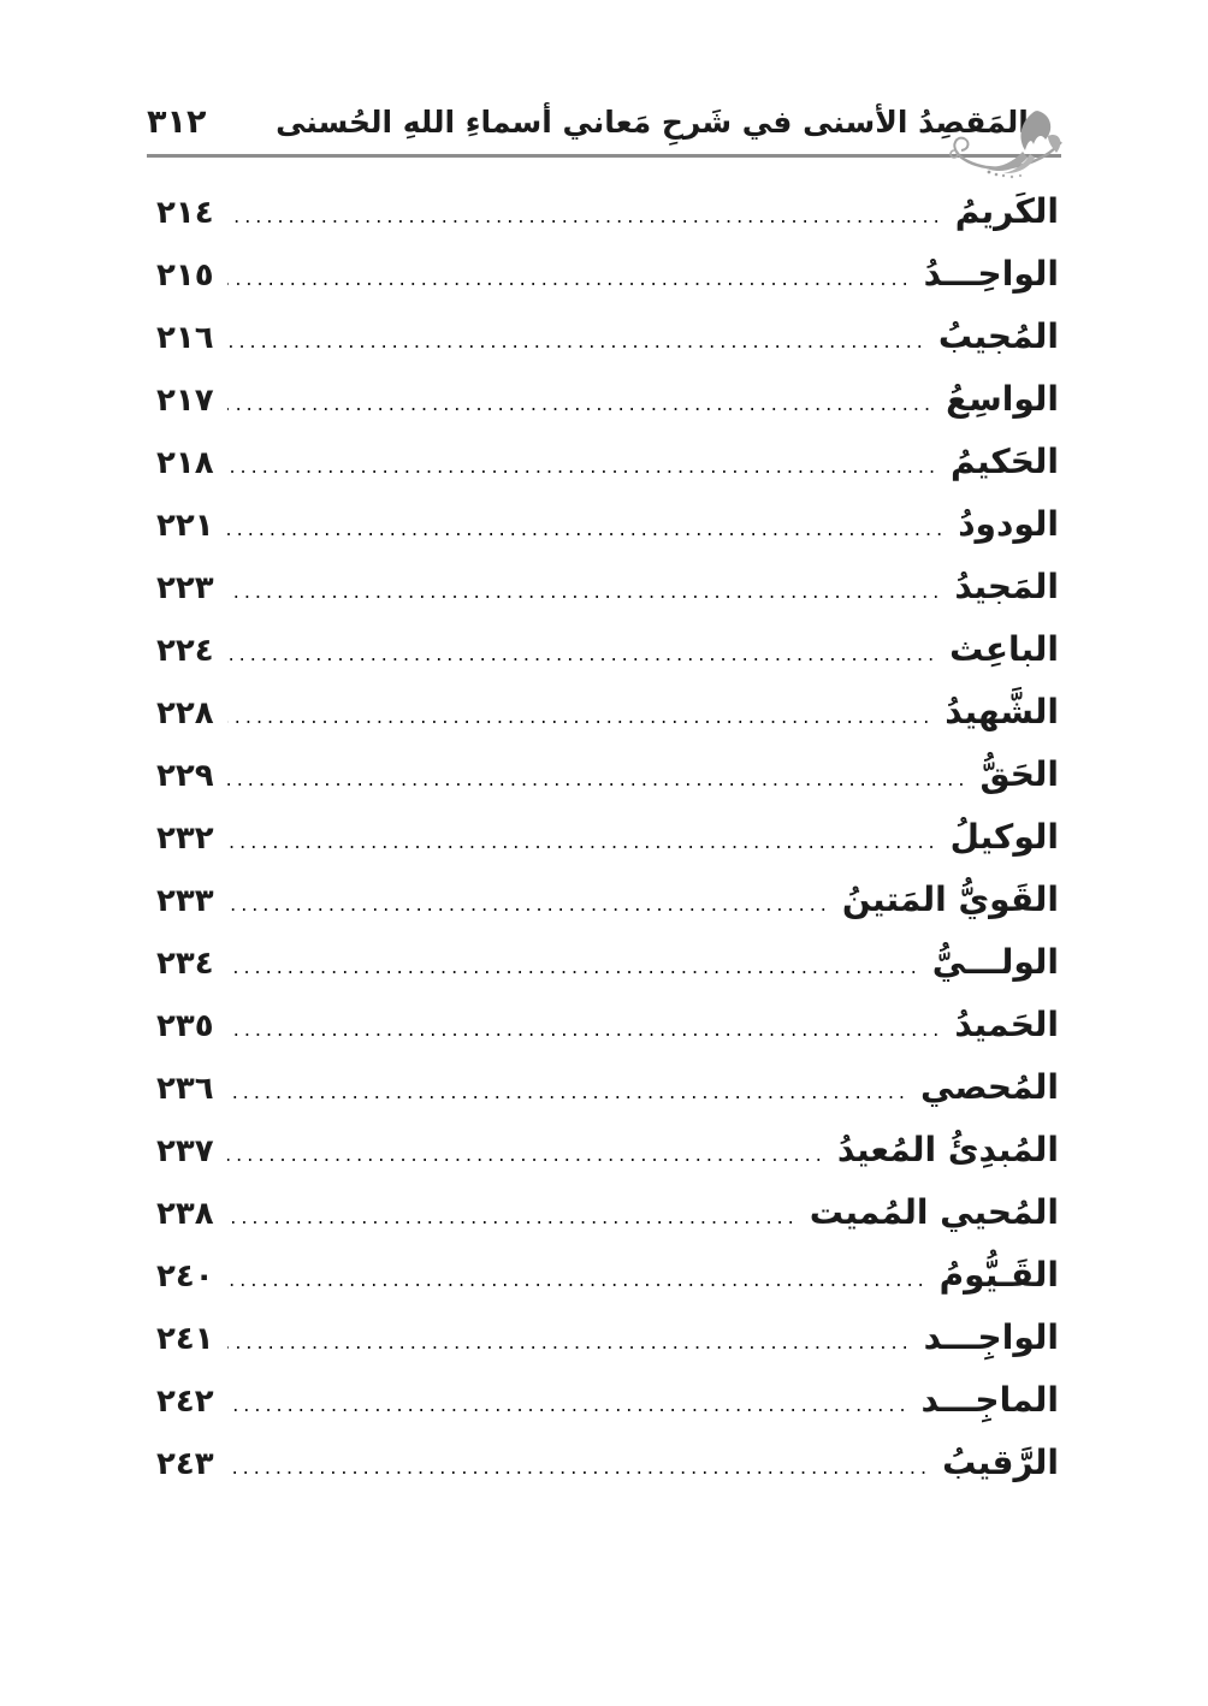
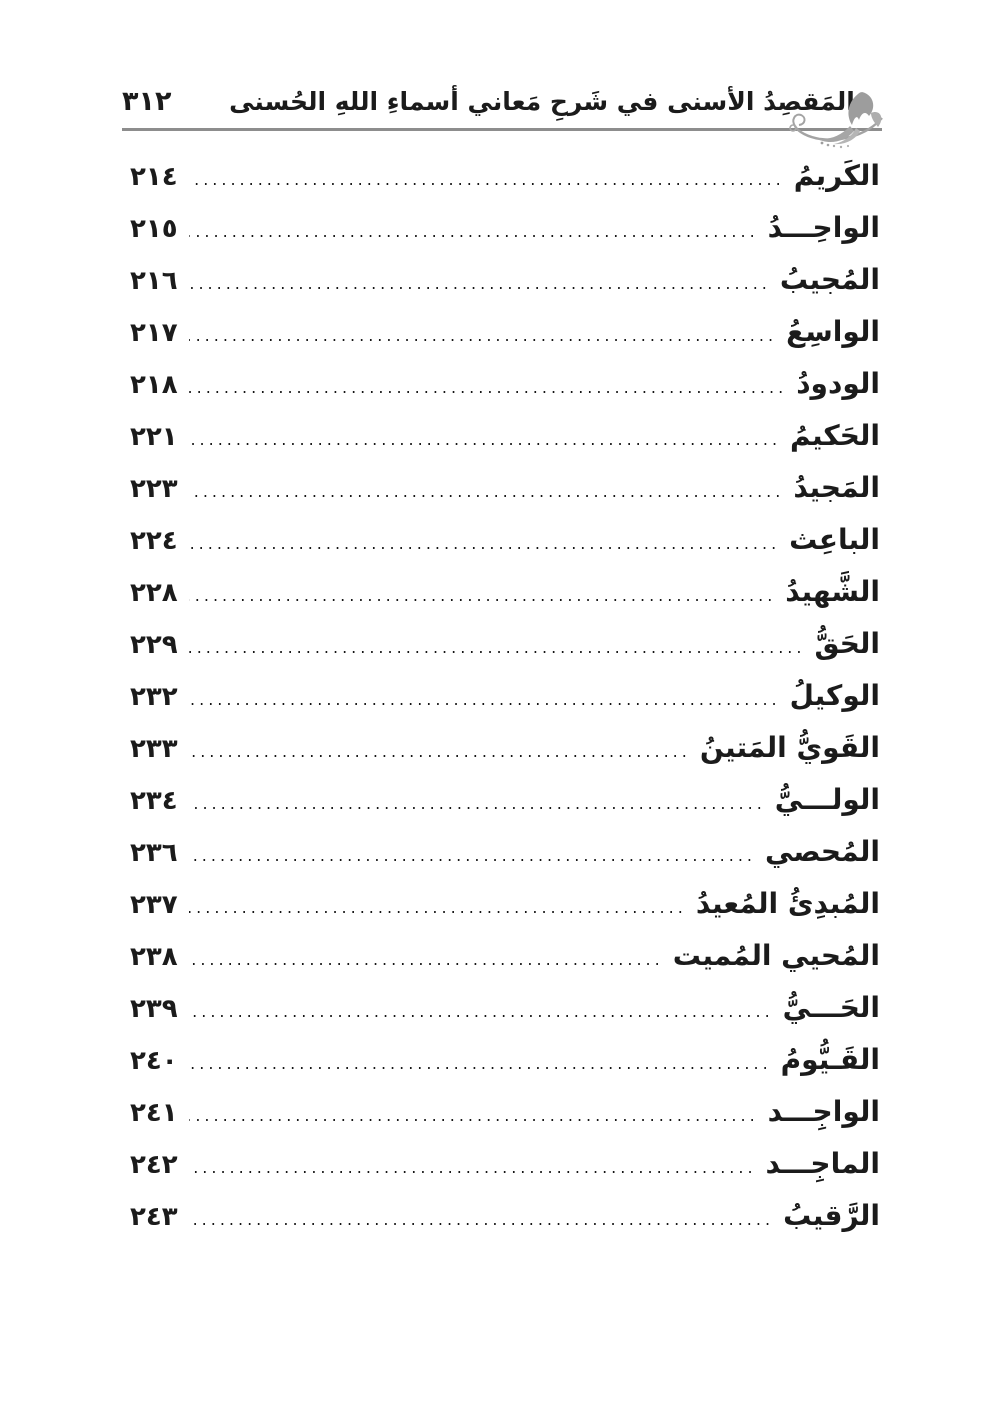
  ٣١٢
  المَقصِدُ الأسنى في شَرحِ مَعاني أسماءِ اللهِ الحُسنى
  الكَريمُ
  ٢١٤
  الواحِـــدُ
  ٢١٥
  المُجيبُ
  ٢١٦
  الواسِعُ
  ٢١٧
- الحَكيمُ
+ الودودُ
  ٢١٨
- الودودُ
+ الحَكيمُ
  ٢٢١
  المَجيدُ
  ٢٢٣
  الباعِث
  ٢٢٤
  الشَّهيدُ
  ٢٢٨
  الحَقُّ
  ٢٢٩
  الوكيلُ
  ٢٣٢
  القَويُّ المَتينُ
  ٢٣٣
  الولـــيُّ
  ٢٣٤
- الحَميدُ
- ٢٣٥
  المُحصي
  ٢٣٦
  المُبدِئُ المُعيدُ
  ٢٣٧
  المُحيي المُميت
  ٢٣٨
+ الحَـــيُّ
+ ٢٣٩
  القَـيُّومُ
  ٢٤٠
  الواجِـــد
  ٢٤١
  الماجِـــد
  ٢٤٢
  الرَّقيبُ
  ٢٤٣
